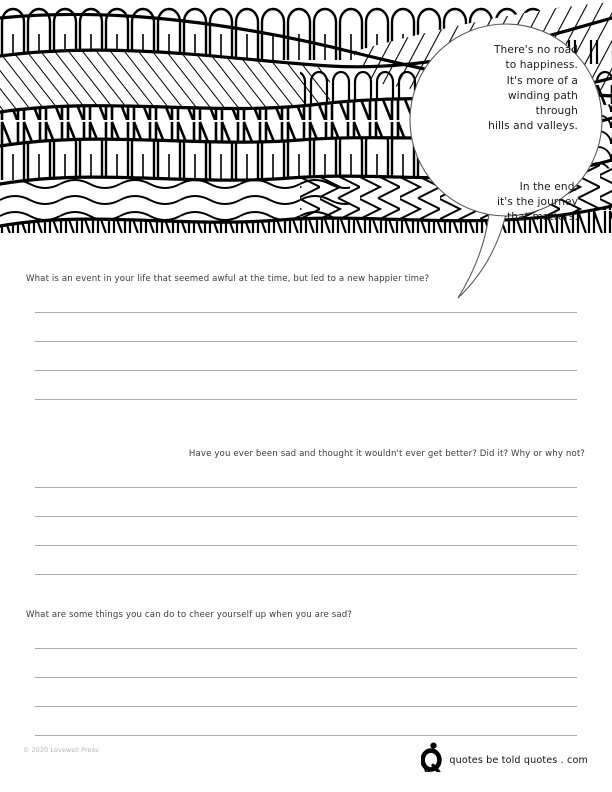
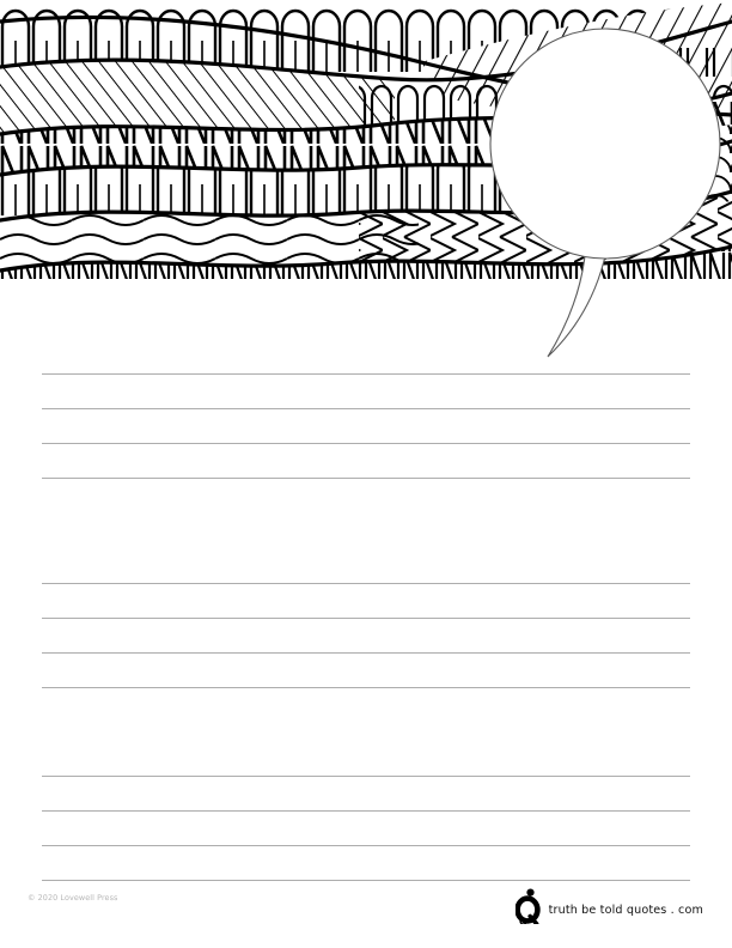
- There's no road
- to happiness.
- It's more of a
- winding path
- through
- hills and valleys.
- In the end,
- it's the journey
- that matters.
- What is an event in your life that seemed awful at the time, but led to a new happier time?
- Have you ever been sad and thought it wouldn't ever get better? Did it? Why or why not?
- What are some things you can do to cheer yourself up when you are sad?
  © 2020 Lovewell Press
- quotes be told quotes . com
+ truth be told quotes . com
